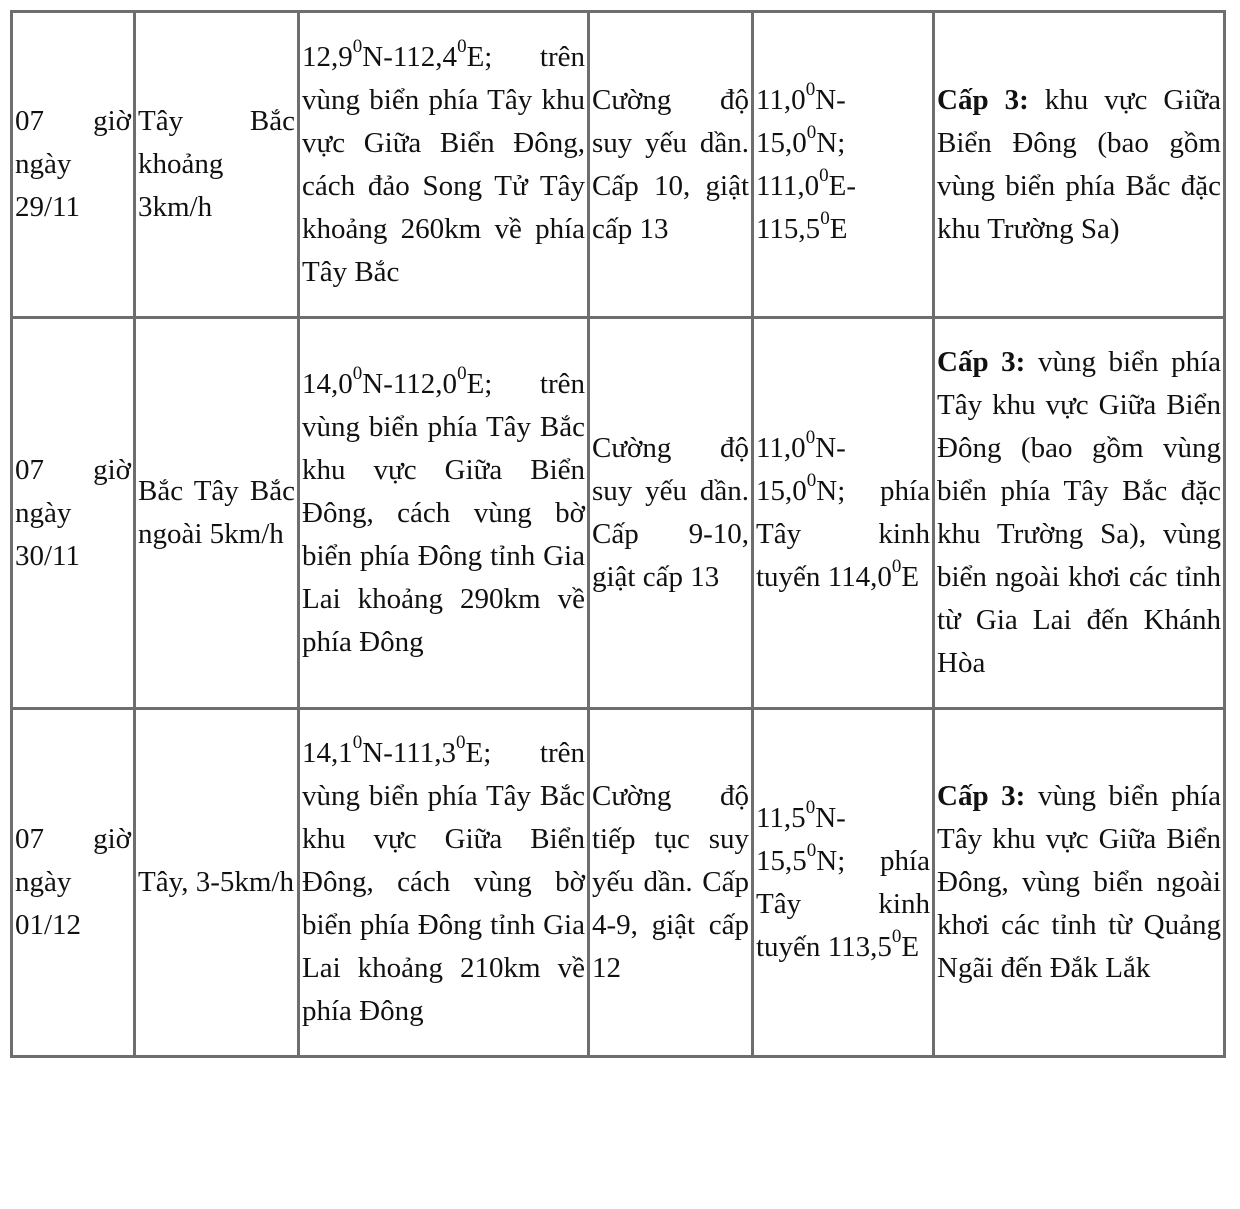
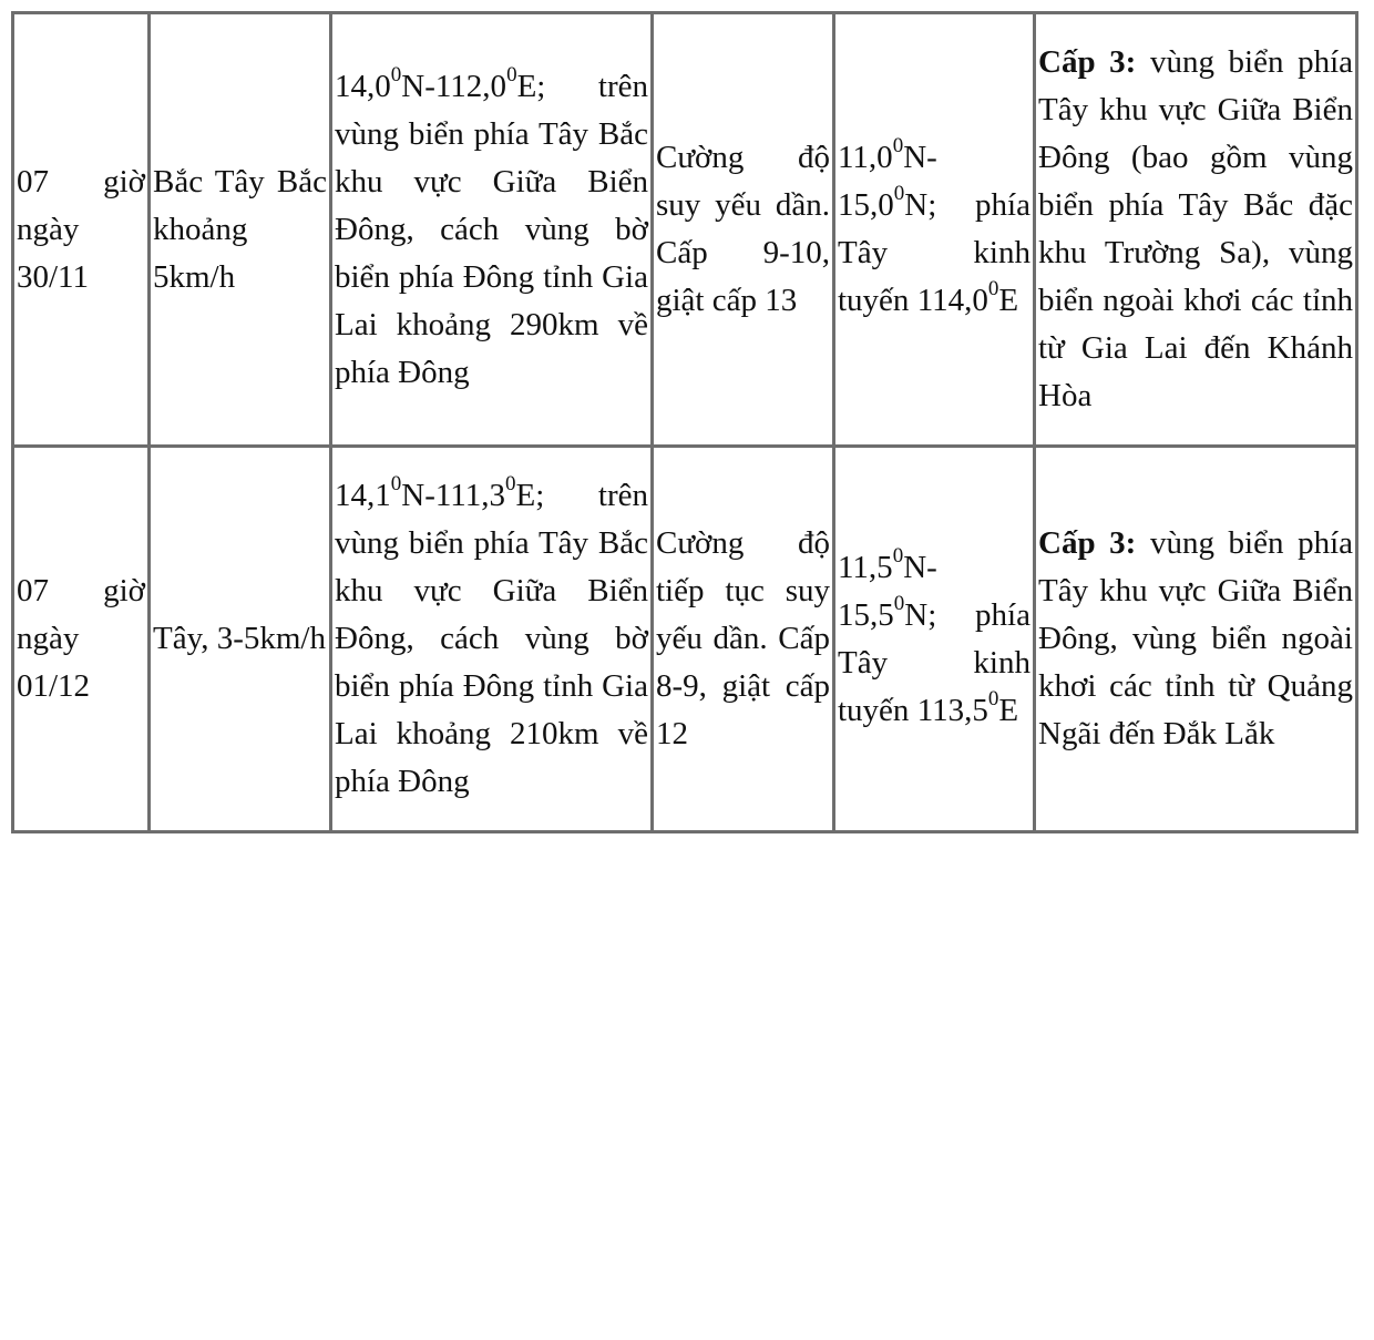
- 07 giờ ngày 29/11	Tây Bắc khoảng 3km/h	12,90N-112,40E; trên vùng biển phía Tây khu vực Giữa Biển Đông, cách đảo Song Tử Tây khoảng 260km về phía Tây Bắc	Cường độ suy yếu dần. Cấp 10, giật cấp 13	11,00N- 15,00N; 111,00E- 115,50E	Cấp 3: khu vực Giữa Biển Đông (bao gồm vùng biển phía Bắc đặc khu Trường Sa)
- 07 giờ ngày 30/11	Bắc Tây Bắc ngoài 5km/h	14,00N-112,00E; trên vùng biển phía Tây Bắc khu vực Giữa Biển Đông, cách vùng bờ biển phía Đông tỉnh Gia Lai khoảng 290km về phía Đông	Cường độ suy yếu dần. Cấp 9-10, giật cấp 13	11,00N- 15,00N; phía Tây kinh tuyến 114,00E	Cấp 3: vùng biển phía Tây khu vực Giữa Biển Đông (bao gồm vùng biển phía Tây Bắc đặc khu Trường Sa), vùng biển ngoài khơi các tỉnh từ Gia Lai đến Khánh Hòa
+ 07 giờ ngày 30/11	Bắc Tây Bắc khoảng 5km/h	14,00N-112,00E; trên vùng biển phía Tây Bắc khu vực Giữa Biển Đông, cách vùng bờ biển phía Đông tỉnh Gia Lai khoảng 290km về phía Đông	Cường độ suy yếu dần. Cấp 9-10, giật cấp 13	11,00N- 15,00N; phía Tây kinh tuyến 114,00E	Cấp 3: vùng biển phía Tây khu vực Giữa Biển Đông (bao gồm vùng biển phía Tây Bắc đặc khu Trường Sa), vùng biển ngoài khơi các tỉnh từ Gia Lai đến Khánh Hòa
- 07 giờ ngày 01/12	Tây, 3-5km/h	14,10N-111,30E; trên vùng biển phía Tây Bắc khu vực Giữa Biển Đông, cách vùng bờ biển phía Đông tỉnh Gia Lai khoảng 210km về phía Đông	Cường độ tiếp tục suy yếu dần. Cấp 4-9, giật cấp 12	11,50N- 15,50N; phía Tây kinh tuyến 113,50E	Cấp 3: vùng biển phía Tây khu vực Giữa Biển Đông, vùng biển ngoài khơi các tỉnh từ Quảng Ngãi đến Đắk Lắk
+ 07 giờ ngày 01/12	Tây, 3-5km/h	14,10N-111,30E; trên vùng biển phía Tây Bắc khu vực Giữa Biển Đông, cách vùng bờ biển phía Đông tỉnh Gia Lai khoảng 210km về phía Đông	Cường độ tiếp tục suy yếu dần. Cấp 8-9, giật cấp 12	11,50N- 15,50N; phía Tây kinh tuyến 113,50E	Cấp 3: vùng biển phía Tây khu vực Giữa Biển Đông, vùng biển ngoài khơi các tỉnh từ Quảng Ngãi đến Đắk Lắk
